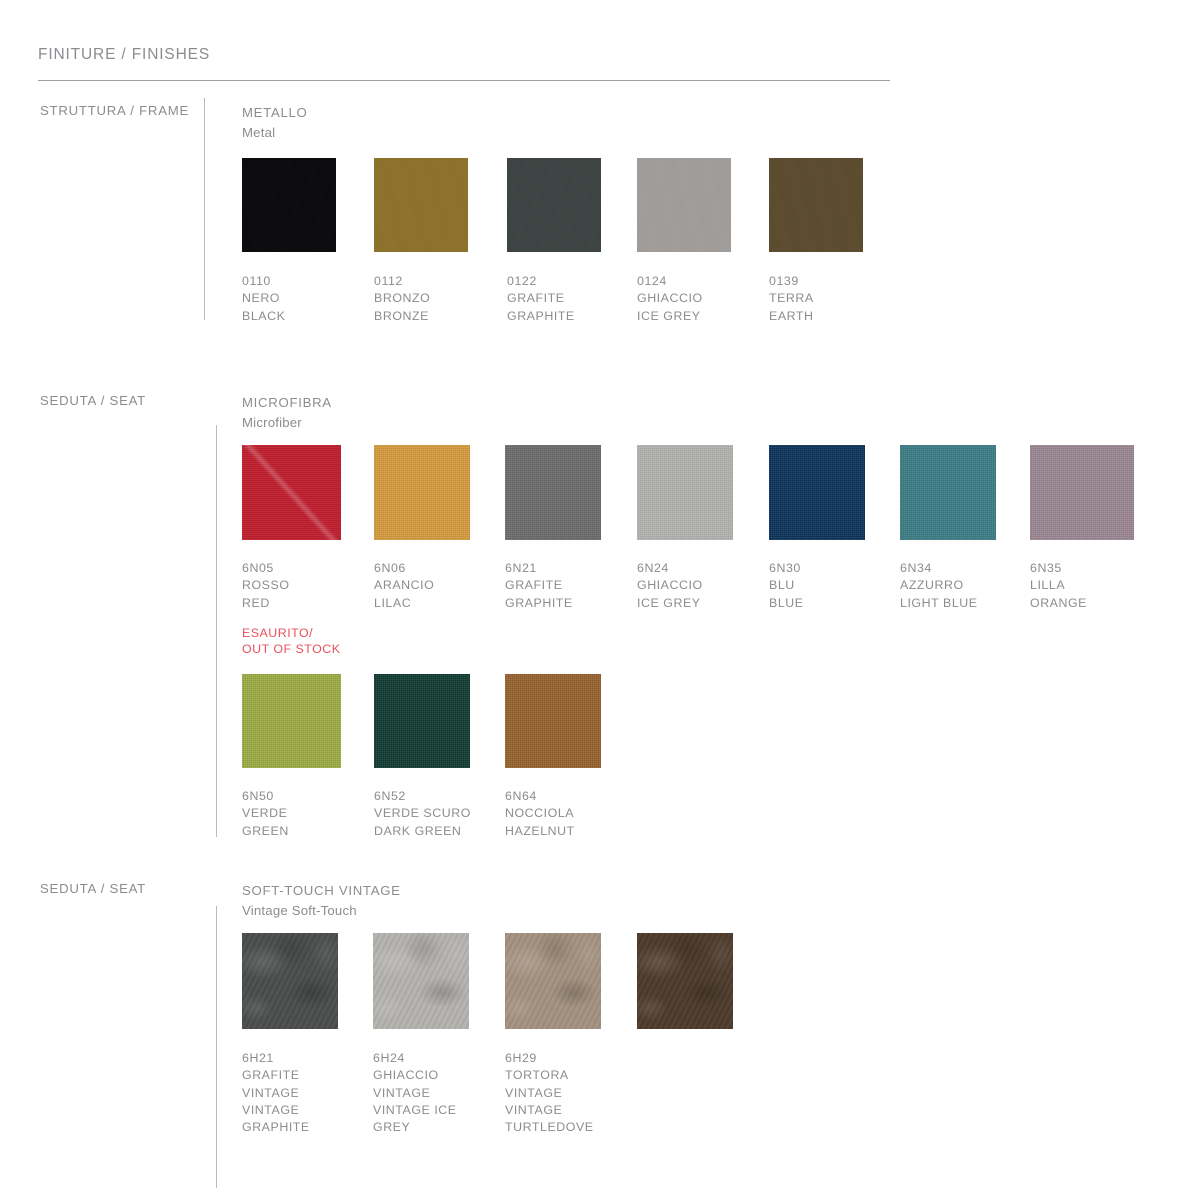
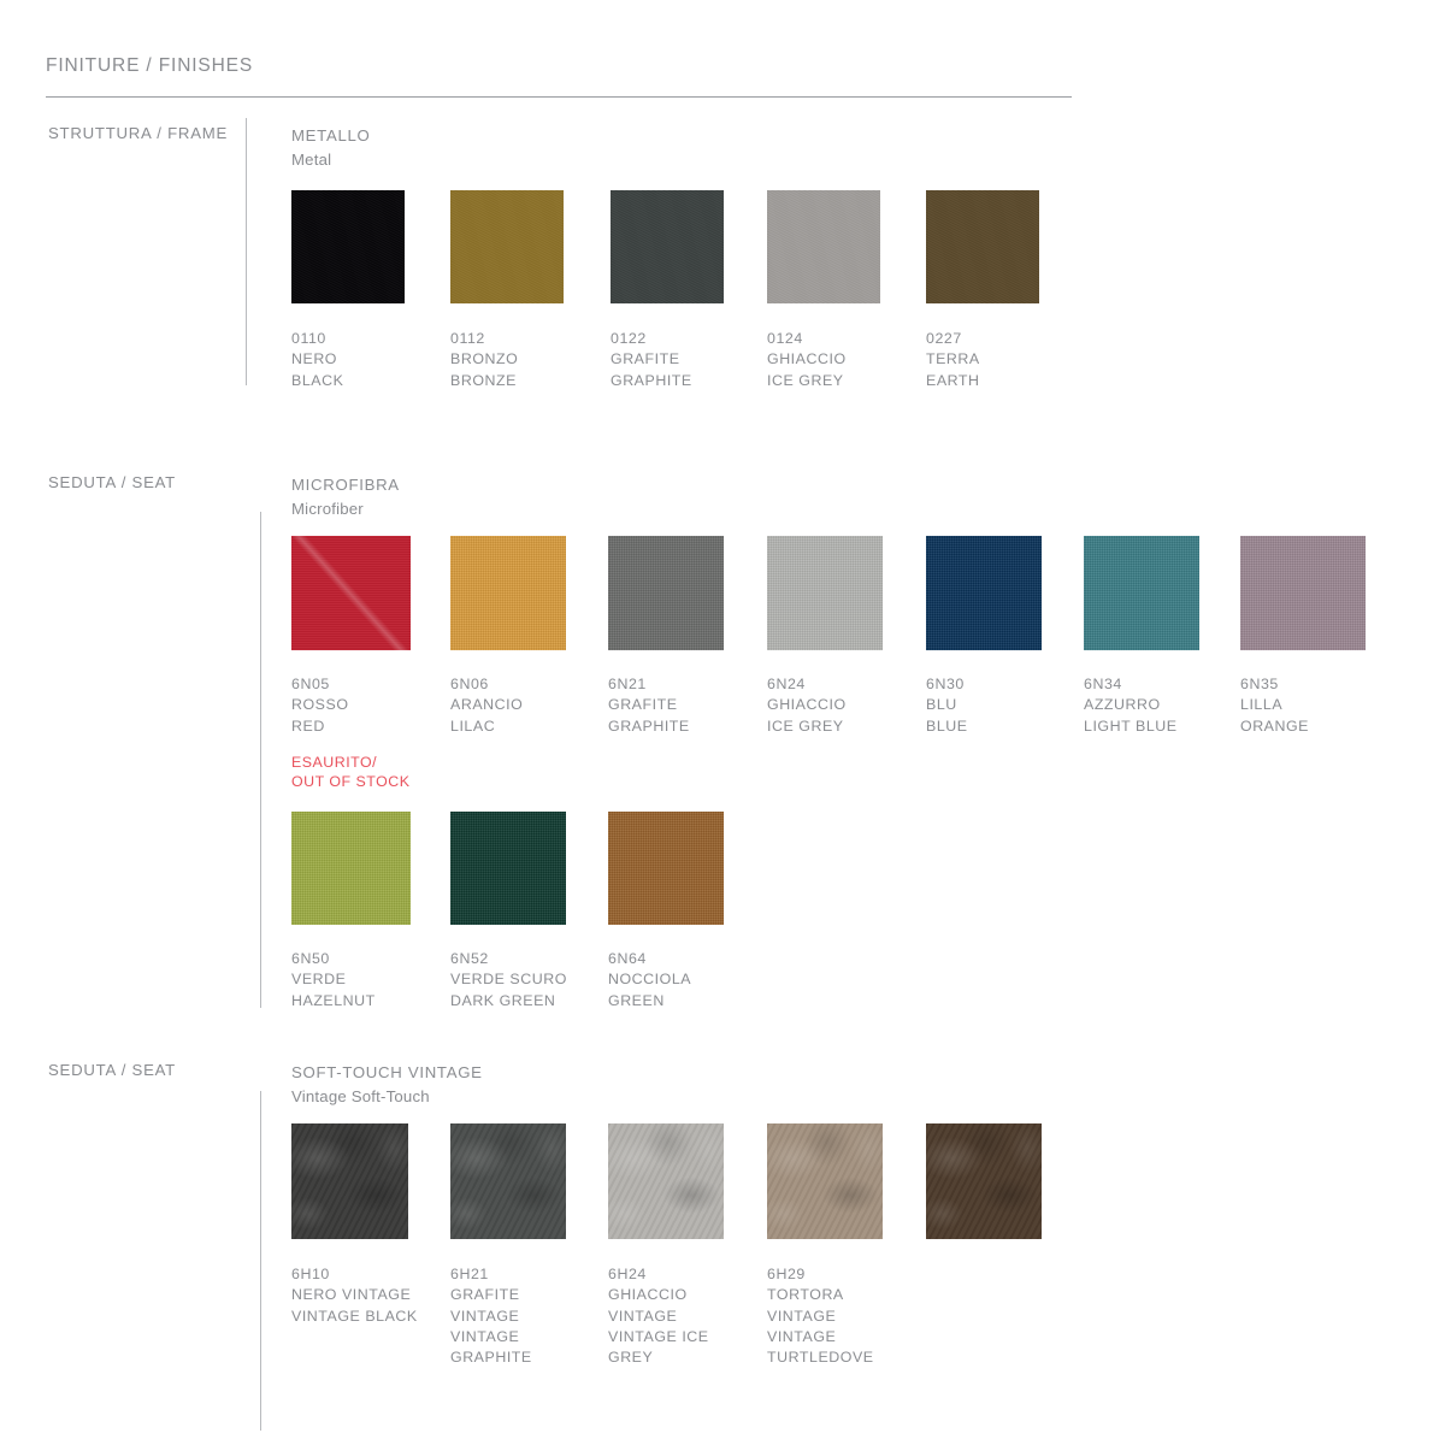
  FINITURE / FINISHES
  STRUTTURA / FRAME
  METALLO
  Metal
  0110
  NERO
  BLACK
  0112
  BRONZO
  BRONZE
  0122
  GRAFITE
  GRAPHITE
  0124
  GHIACCIO
  ICE GREY
- 0139
+ 0227
  TERRA
  EARTH
  SEDUTA / SEAT
  MICROFIBRA
  Microfiber
  6N05
  ROSSO
  RED
  ESAURITO/
  OUT OF STOCK
  6N06
  ARANCIO
  LILAC
  6N21
  GRAFITE
  GRAPHITE
  6N24
  GHIACCIO
  ICE GREY
  6N30
  BLU
  BLUE
  6N34
  AZZURRO
  LIGHT BLUE
  6N35
  LILLA
  ORANGE
  6N50
  VERDE
- GREEN
+ HAZELNUT
  6N52
  VERDE SCURO
  DARK GREEN
  6N64
  NOCCIOLA
- HAZELNUT
+ GREEN
  SEDUTA / SEAT
  SOFT-TOUCH VINTAGE
  Vintage Soft-Touch
+ 6H10
+ NERO VINTAGE
+ VINTAGE BLACK
  6H21
  GRAFITE VINTAGE
  VINTAGE GRAPHITE
  6H24
  GHIACCIO VINTAGE
  VINTAGE ICE GREY
  6H29
  TORTORA VINTAGE
  VINTAGE TURTLEDOVE
